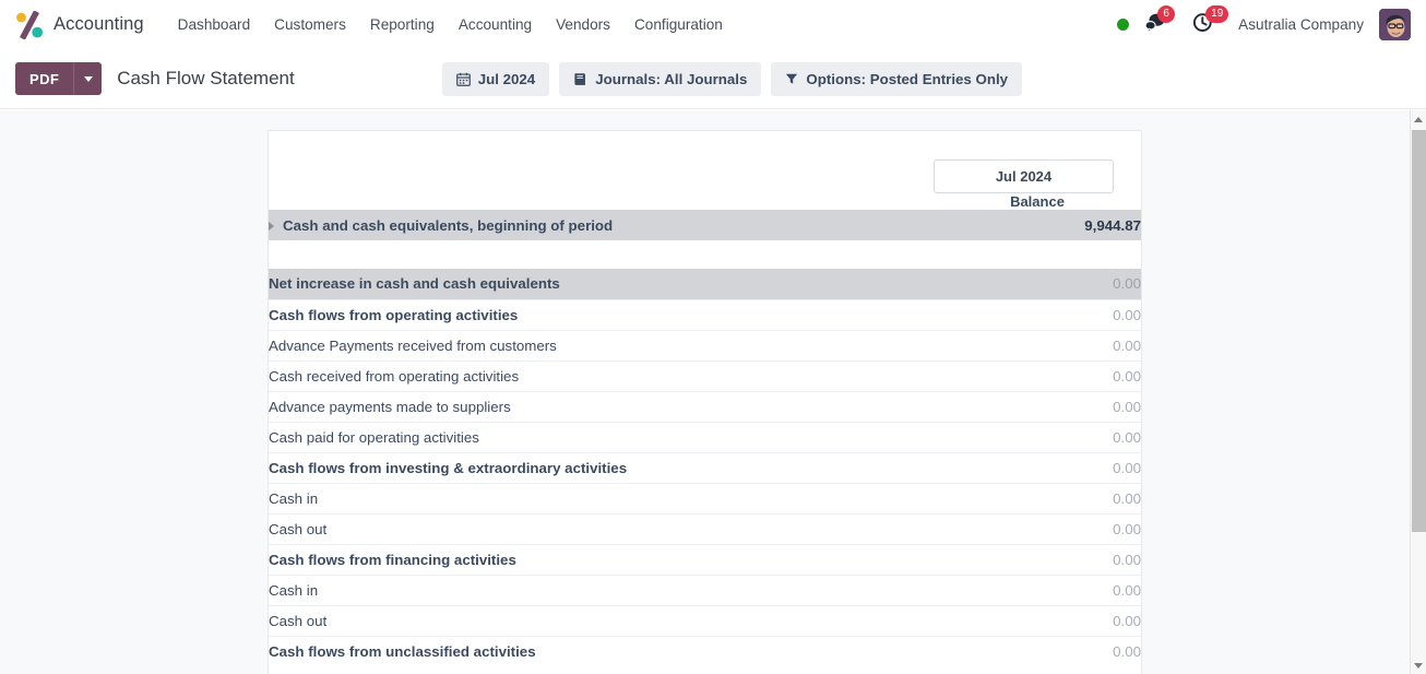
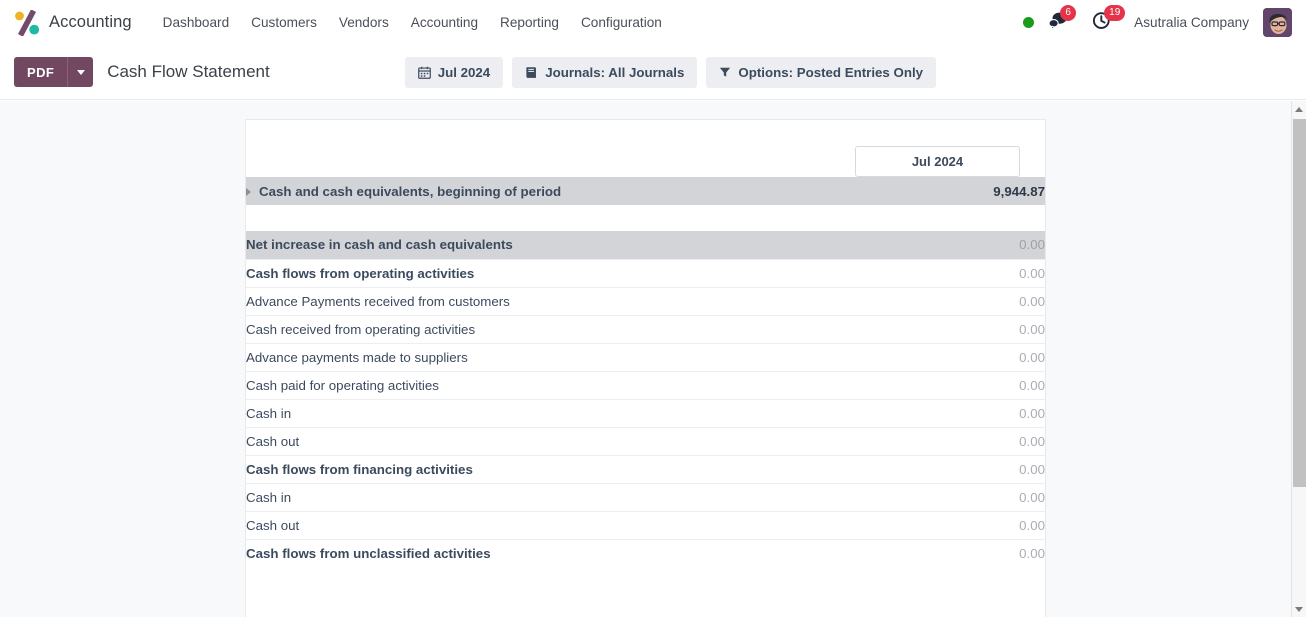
  Accounting
  Dashboard
  Customers
- Reporting
+ Vendors
  Accounting
- Vendors
+ Reporting
  Configuration
  6
  19
  Asutralia Company
  PDF
  Cash Flow Statement
  Jul 2024
  Journals: All Journals
  Options: Posted Entries Only
  	Jul 2024
- 	Balance
  Cash and cash equivalents, beginning of period	9,944.87
  Net increase in cash and cash equivalents	0.00
  Cash flows from operating activities	0.00
  Advance Payments received from customers	0.00
  Cash received from operating activities	0.00
  Advance payments made to suppliers	0.00
  Cash paid for operating activities	0.00
- Cash flows from investing & extraordinary activities	0.00
  Cash in	0.00
  Cash out	0.00
  Cash flows from financing activities	0.00
  Cash in	0.00
  Cash out	0.00
  Cash flows from unclassified activities	0.00
